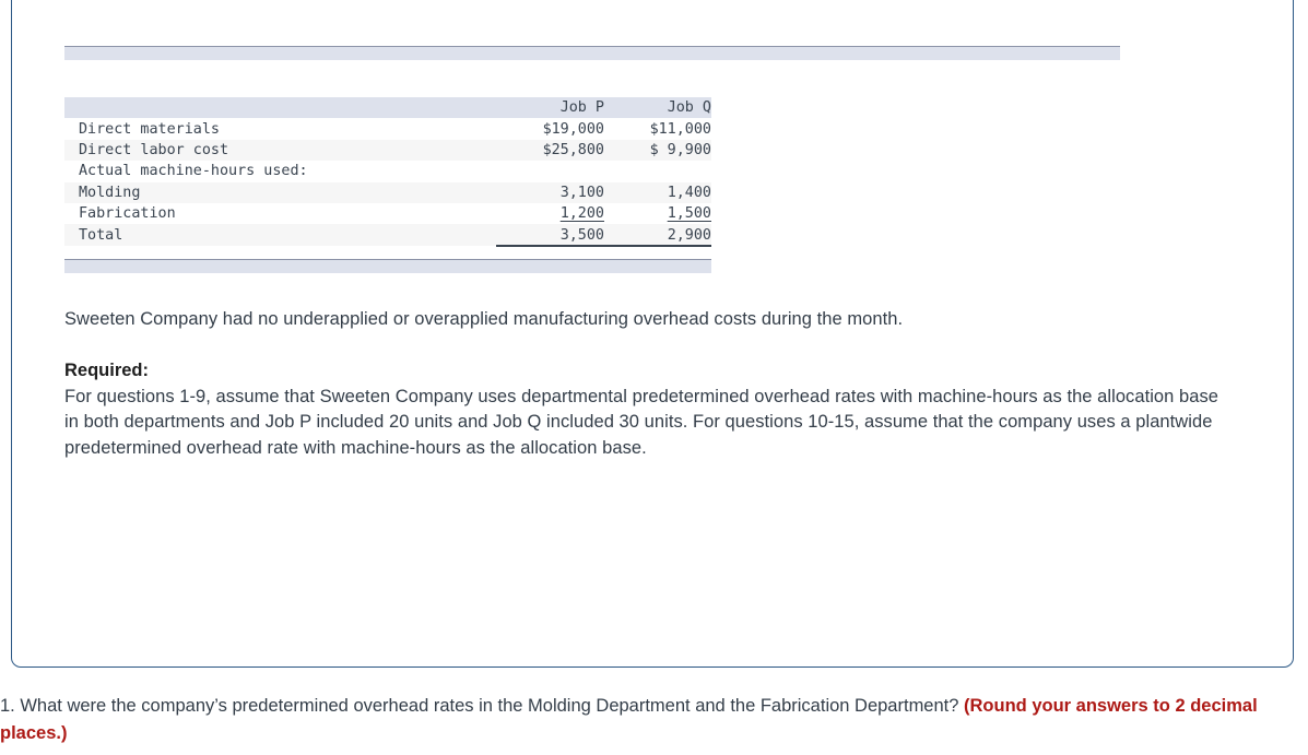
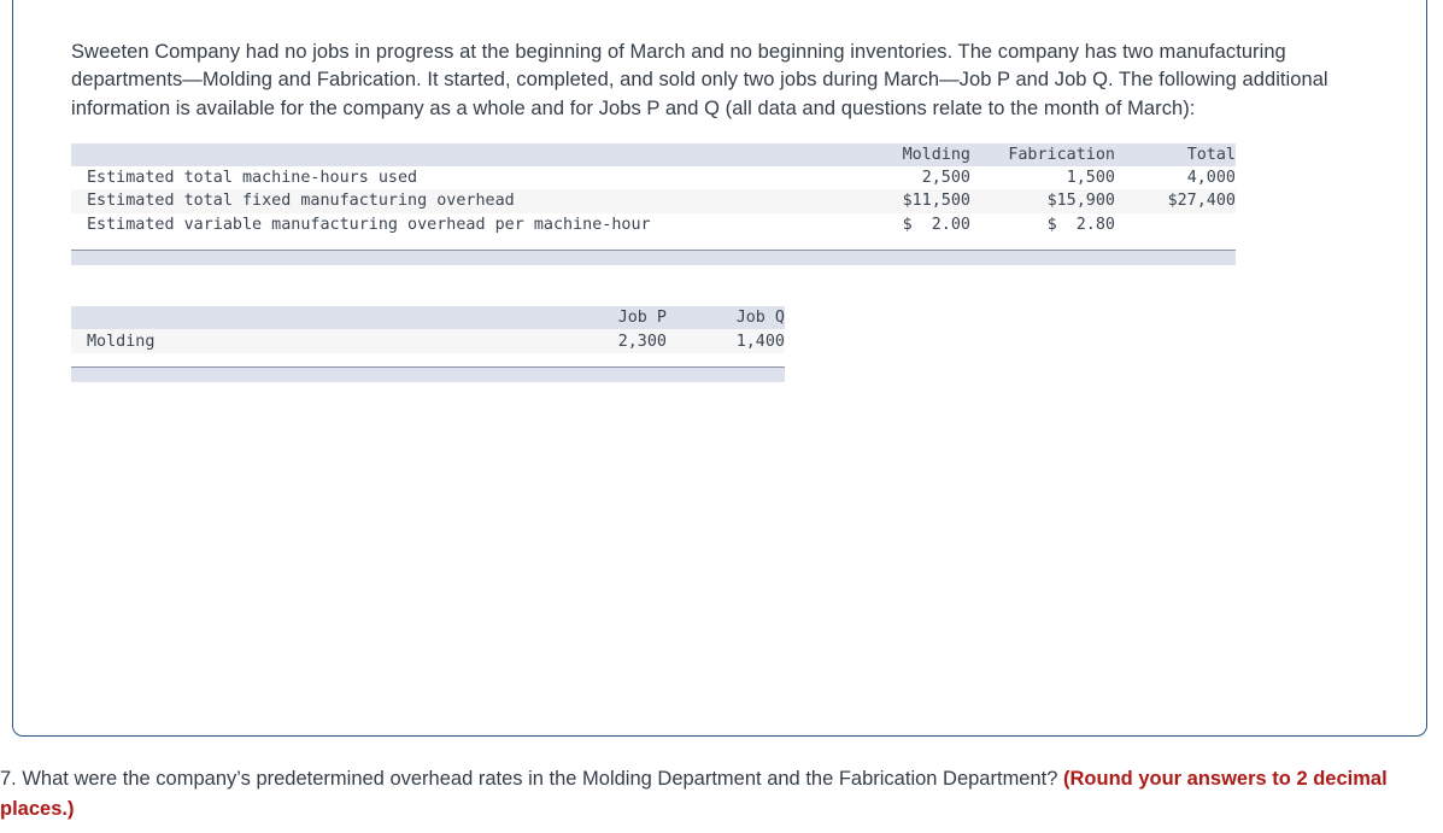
+ Sweeten Company had no jobs in progress at the beginning of March and no beginning inventories. The company has two manufacturing departments—Molding and Fabrication. It started, completed, and sold only two jobs during March—Job P and Job Q. The following additional information is available for the company as a whole and for Jobs P and Q (all data and questions relate to the month of March):
+ 	Molding	Fabrication	Total
+ Estimated total machine-hours used	2,500	1,500	4,000
+ Estimated total fixed manufacturing overhead	$11,500	$15,900	$27,400
+ Estimated variable manufacturing overhead per machine-hour	$ 2.00	$ 2.80
  	Job P	Job Q
- Direct materials	$19,000	$11,000
- Direct labor cost	$25,800	$ 9,900
- Actual machine-hours used:
- Molding	3,100	1,400
+ Molding	2,300	1,400
- Fabrication	1,200	1,500
- Total	3,500	2,900
- Sweeten Company had no underapplied or overapplied manufacturing overhead costs during the month.
- Required:
- For questions 1-9, assume that Sweeten Company uses departmental predetermined overhead rates with machine-hours as the allocation base in both departments and Job P included 20 units and Job Q included 30 units. For questions 10-15, assume that the company uses a plantwide predetermined overhead rate with machine-hours as the allocation base.
- 1. What were the company’s predetermined overhead rates in the Molding Department and the Fabrication Department? (Round your answers to 2 decimal places.)
+ 7. What were the company’s predetermined overhead rates in the Molding Department and the Fabrication Department? (Round your answers to 2 decimal places.)
